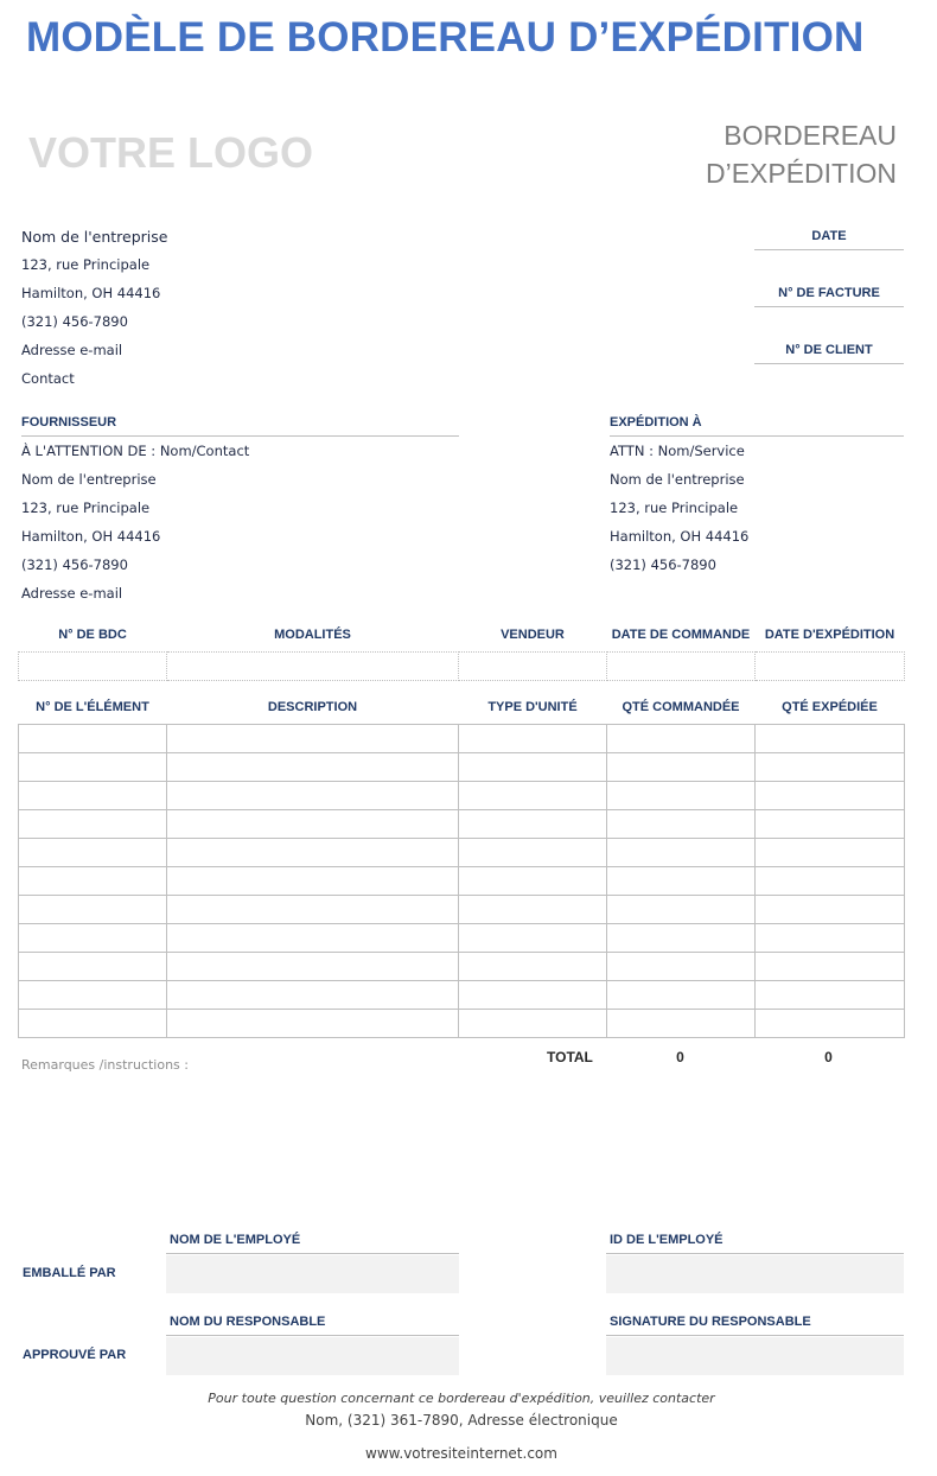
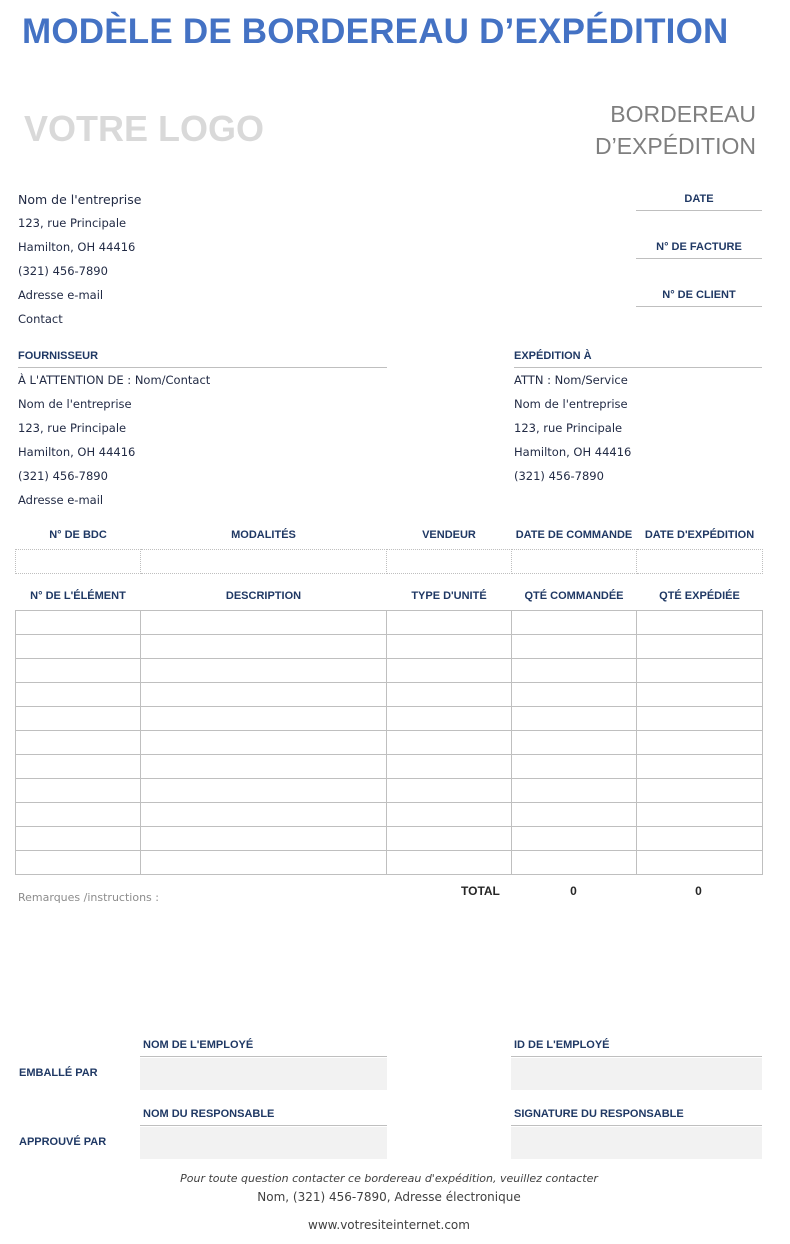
  MODÈLE DE BORDEREAU D’EXPÉDITION
  VOTRE LOGO
  BORDEREAU
  D’EXPÉDITION
  Nom de l'entreprise
  123, rue Principale
  Hamilton, OH 44416
  (321) 456-7890
  Adresse e-mail
  Contact
  DATE
  N° DE FACTURE
  N° DE CLIENT
  FOURNISSEUR
  À L'ATTENTION DE : Nom/Contact
  Nom de l'entreprise
  123, rue Principale
  Hamilton, OH 44416
  (321) 456-7890
  Adresse e-mail
  EXPÉDITION À
  ATTN : Nom/Service
  Nom de l'entreprise
  123, rue Principale
  Hamilton, OH 44416
  (321) 456-7890
  N° DE BDC	MODALITÉS	VENDEUR	DATE DE COMMANDE	DATE D'EXPÉDITION
  N° DE L'ÉLÉMENT	DESCRIPTION	TYPE D'UNITÉ	QTÉ COMMANDÉE	QTÉ EXPÉDIÉE
  Remarques /instructions :
  TOTAL
  0
  0
  NOM DE L'EMPLOYÉ
  ID DE L'EMPLOYÉ
  EMBALLÉ PAR
  NOM DU RESPONSABLE
  SIGNATURE DU RESPONSABLE
  APPROUVÉ PAR
- Pour toute question concernant ce bordereau d'expédition, veuillez contacter
+ Pour toute question contacter ce bordereau d'expédition, veuillez contacter
- Nom, (321) 361-7890, Adresse électronique
+ Nom, (321) 456-7890, Adresse électronique
  www.votresiteinternet.com
